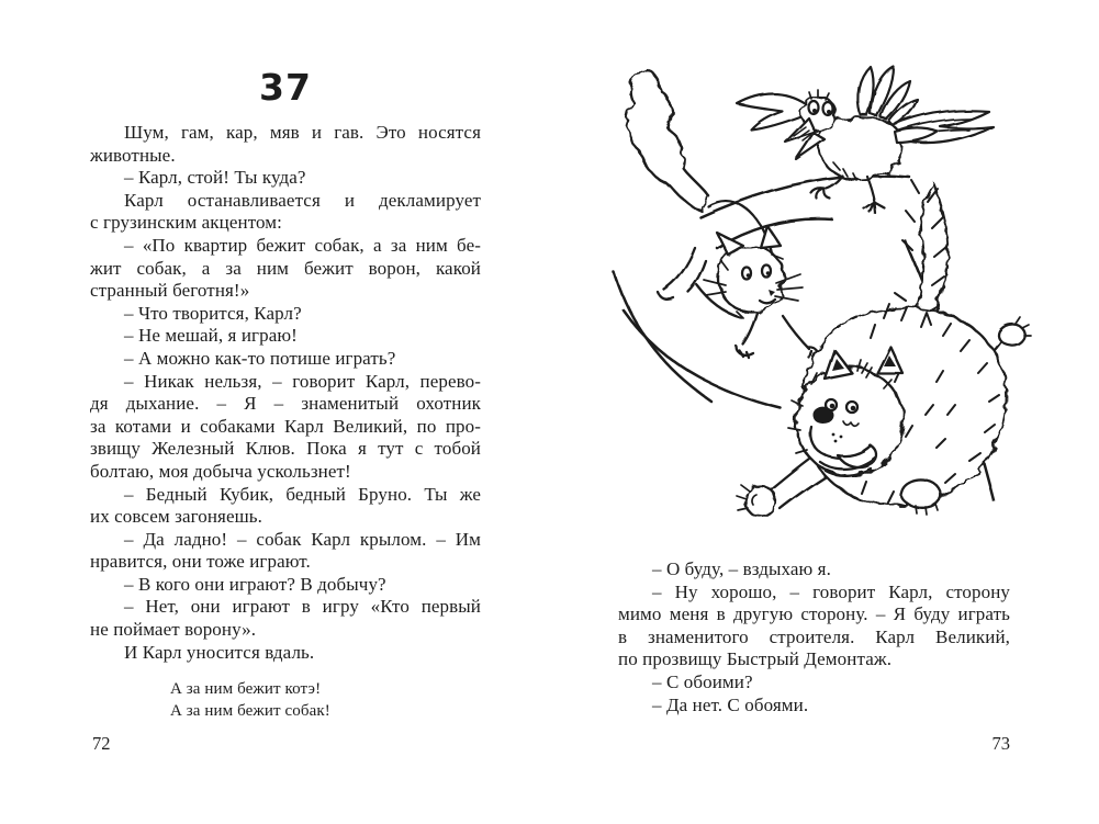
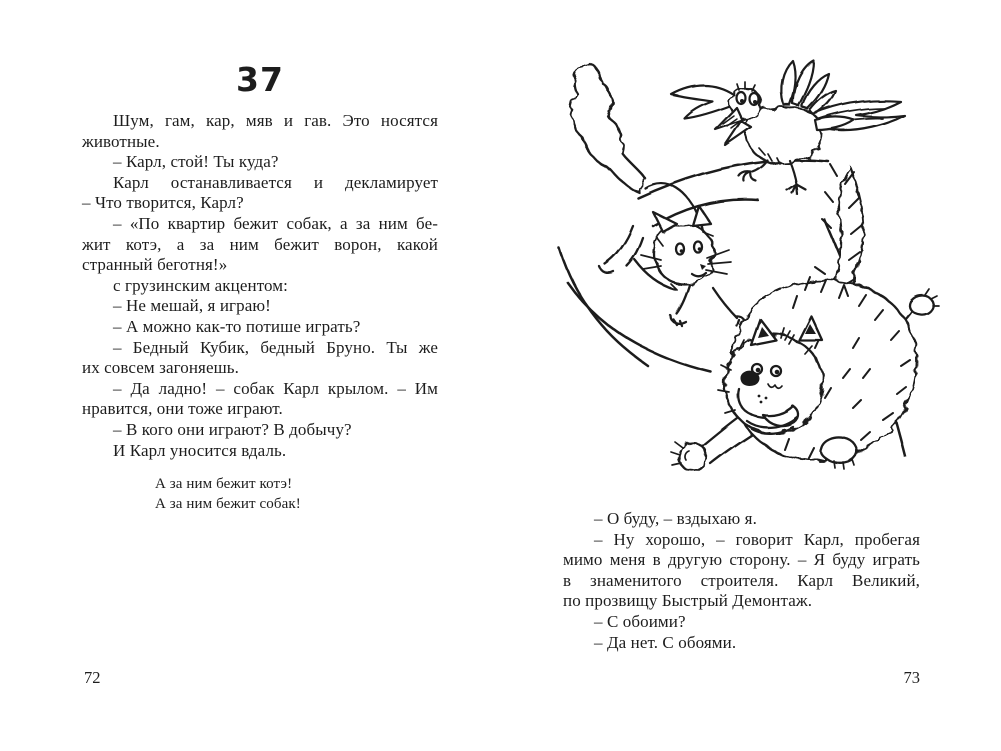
  37
  Шум, гам, кар, мяв и гав. Это носятся
  животные.
  – Карл, стой! Ты куда?
  Карл останавливается и декламирует
- с грузинским акцентом:
+ – Что творится, Карл?
  – «По квартир бежит собак, а за ним бе-
- жит собак, а за ним бежит ворон, какой
+ жит котэ, а за ним бежит ворон, какой
  странный беготня!»
- – Что творится, Карл?
+ с грузинским акцентом:
  – Не мешай, я играю!
  – А можно как-то потише играть?
- – Никак нельзя, – говорит Карл, перево-
- дя дыхание. – Я – знаменитый охотник
- за котами и собаками Карл Великий, по про-
- звищу Железный Клюв. Пока я тут с тобой
- болтаю, моя добыча ускользнет!
  – Бедный Кубик, бедный Бруно. Ты же
  их совсем загоняешь.
  – Да ладно! – собак Карл крылом. – Им
  нравится, они тоже играют.
  – В кого они играют? В добычу?
- – Нет, они играют в игру «Кто первый
- не поймает ворону».
  И Карл уносится вдаль.
  А за ним бежит котэ!
  А за ним бежит собак!
  72
  – О буду, – вздыхаю я.
- – Ну хорошо, – говорит Карл, сторону
+ – Ну хорошо, – говорит Карл, пробегая
  мимо меня в другую сторону. – Я буду играть
  в знаменитого строителя. Карл Великий,
  по прозвищу Быстрый Демонтаж.
  – С обоими?
  – Да нет. С обоями.
  73
